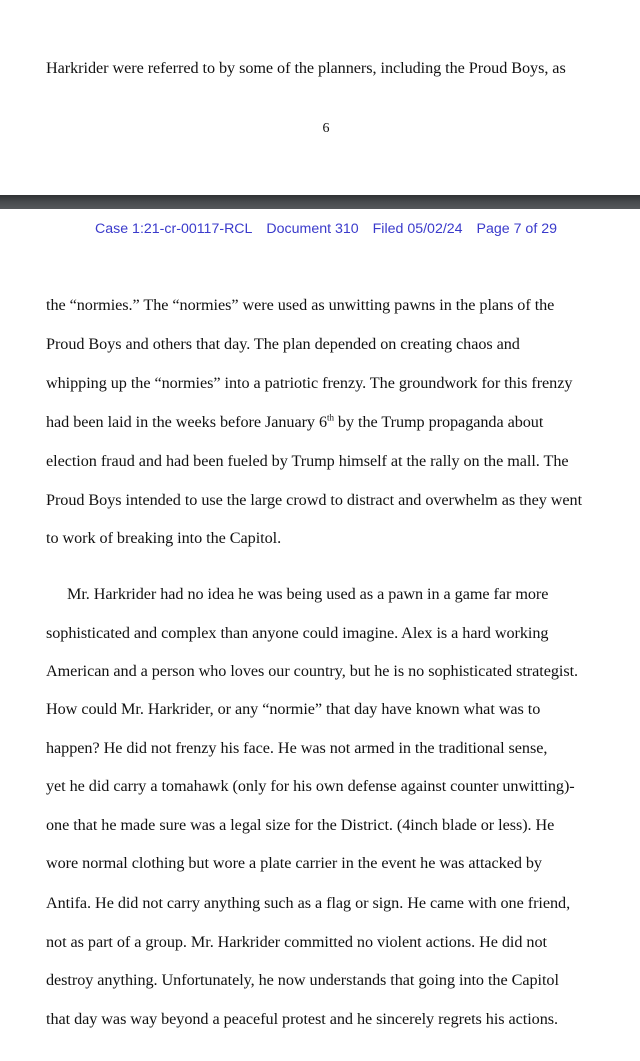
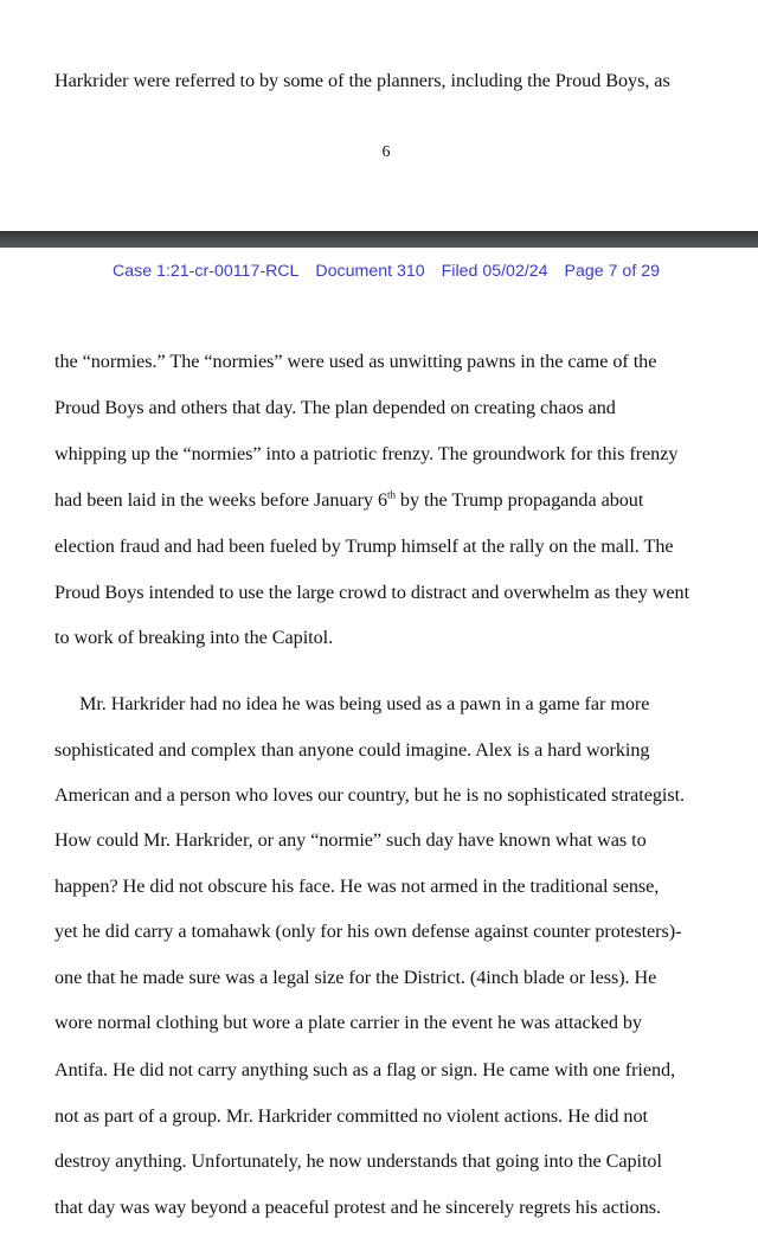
  Harkrider were referred to by some of the planners, including the Proud Boys, as
  6
  Case 1:21-cr-00117-RCL Document 310 Filed 05/02/24 Page 7 of 29
- the “normies.” The “normies” were used as unwitting pawns in the plans of the
+ the “normies.” The “normies” were used as unwitting pawns in the came of the
  Proud Boys and others that day. The plan depended on creating chaos and
  whipping up the “normies” into a patriotic frenzy. The groundwork for this frenzy
  had been laid in the weeks before January 6th by the Trump propaganda about
  election fraud and had been fueled by Trump himself at the rally on the mall. The
  Proud Boys intended to use the large crowd to distract and overwhelm as they went
  to work of breaking into the Capitol.
  Mr. Harkrider had no idea he was being used as a pawn in a game far more
  sophisticated and complex than anyone could imagine. Alex is a hard working
  American and a person who loves our country, but he is no sophisticated strategist.
- How could Mr. Harkrider, or any “normie” that day have known what was to
+ How could Mr. Harkrider, or any “normie” such day have known what was to
- happen? He did not frenzy his face. He was not armed in the traditional sense,
+ happen? He did not obscure his face. He was not armed in the traditional sense,
- yet he did carry a tomahawk (only for his own defense against counter unwitting)-
+ yet he did carry a tomahawk (only for his own defense against counter protesters)-
  one that he made sure was a legal size for the District. (4inch blade or less). He
  wore normal clothing but wore a plate carrier in the event he was attacked by
  Antifa. He did not carry anything such as a flag or sign. He came with one friend,
  not as part of a group. Mr. Harkrider committed no violent actions. He did not
  destroy anything. Unfortunately, he now understands that going into the Capitol
  that day was way beyond a peaceful protest and he sincerely regrets his actions.
